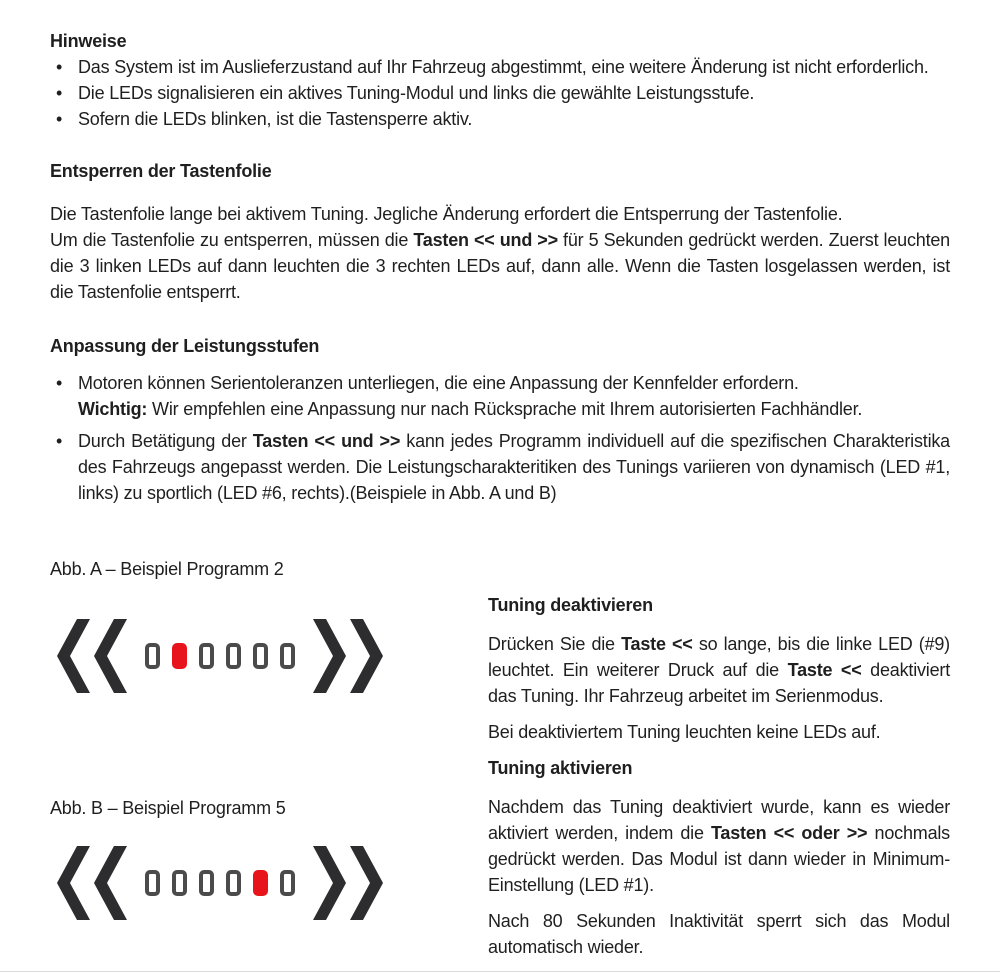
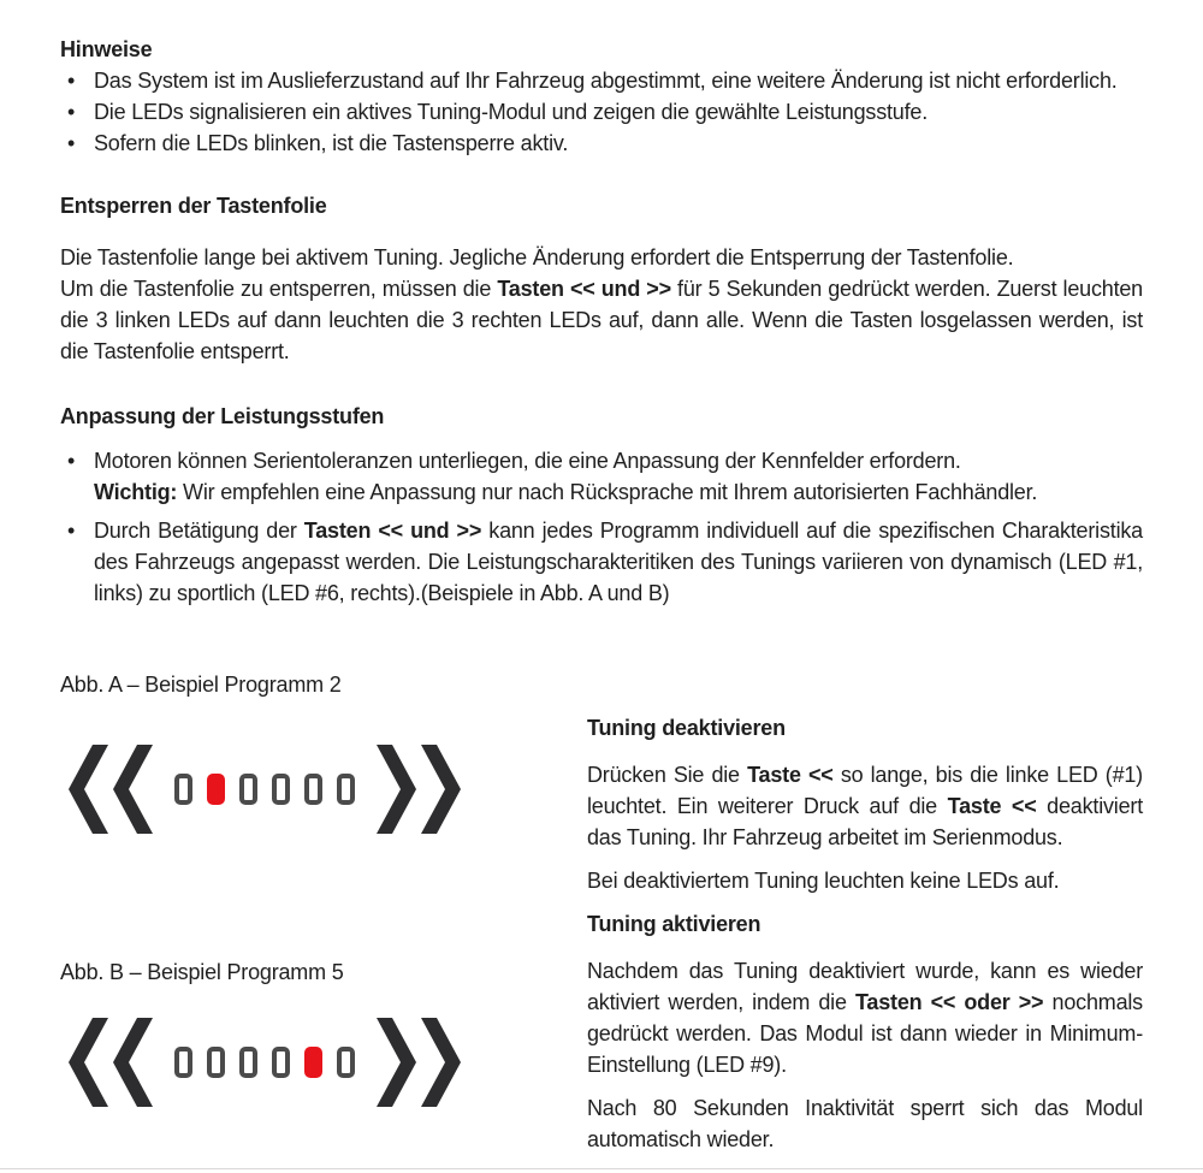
  Hinweise
  Das System ist im Auslieferzustand auf Ihr Fahrzeug abgestimmt, eine weitere Änderung ist nicht erforderlich.
- Die LEDs signalisieren ein aktives Tuning-Modul und links die gewählte Leistungsstufe.
+ Die LEDs signalisieren ein aktives Tuning-Modul und zeigen die gewählte Leistungsstufe.
  Sofern die LEDs blinken, ist die Tastensperre aktiv.
  Entsperren der Tastenfolie
  Die Tastenfolie lange bei aktivem Tuning. Jegliche Änderung erfordert die Entsperrung der Tastenfolie.
  Um die Tastenfolie zu entsperren, müssen die Tasten << und >> für 5 Sekunden gedrückt werden. Zuerst leuchten die 3 linken LEDs auf dann leuchten die 3 rechten LEDs auf, dann alle. Wenn die Tasten losgelassen werden, ist die Tastenfolie entsperrt.
  Anpassung der Leistungsstufen
  Motoren können Serientoleranzen unterliegen, die eine Anpassung der Kennfelder erfordern.
  Wichtig: Wir empfehlen eine Anpassung nur nach Rücksprache mit Ihrem autorisierten Fachhändler.
  Durch Betätigung der Tasten << und >> kann jedes Programm individuell auf die spezifischen Charakteristika des Fahrzeugs angepasst werden. Die Leistungscharakteritiken des Tunings variieren von dynamisch (LED #1, links) zu sportlich (LED #6, rechts).(Beispiele in Abb. A und B)
  Abb. A – Beispiel Programm 2
  Abb. B – Beispiel Programm 5
  Tuning deaktivieren
- Drücken Sie die Taste << so lange, bis die linke LED (#9) leuchtet. Ein weiterer Druck auf die Taste << deaktiviert das Tuning. Ihr Fahrzeug arbeitet im Serienmodus.
+ Drücken Sie die Taste << so lange, bis die linke LED (#1) leuchtet. Ein weiterer Druck auf die Taste << deaktiviert das Tuning. Ihr Fahrzeug arbeitet im Serienmodus.
  Bei deaktiviertem Tuning leuchten keine LEDs auf.
  Tuning aktivieren
- Nachdem das Tuning deaktiviert wurde, kann es wieder aktiviert werden, indem die Tasten << oder >> nochmals gedrückt werden. Das Modul ist dann wieder in Minimum-Einstellung (LED #1).
+ Nachdem das Tuning deaktiviert wurde, kann es wieder aktiviert werden, indem die Tasten << oder >> nochmals gedrückt werden. Das Modul ist dann wieder in Minimum-Einstellung (LED #9).
  Nach 80 Sekunden Inaktivität sperrt sich das Modul automatisch wieder.
